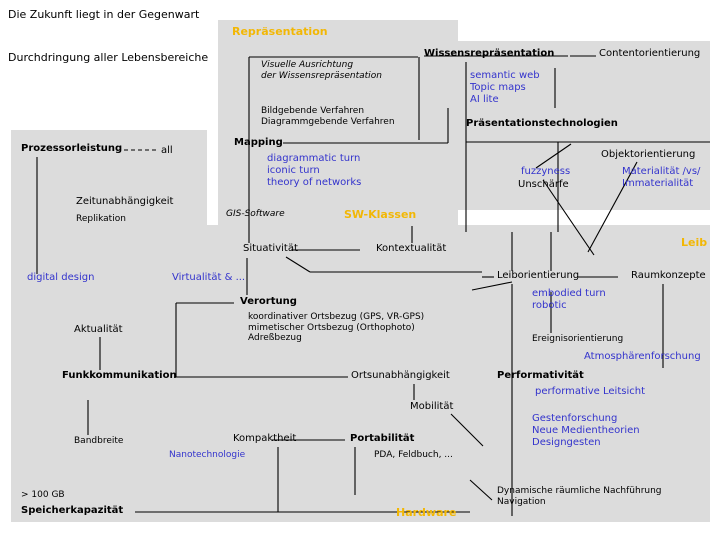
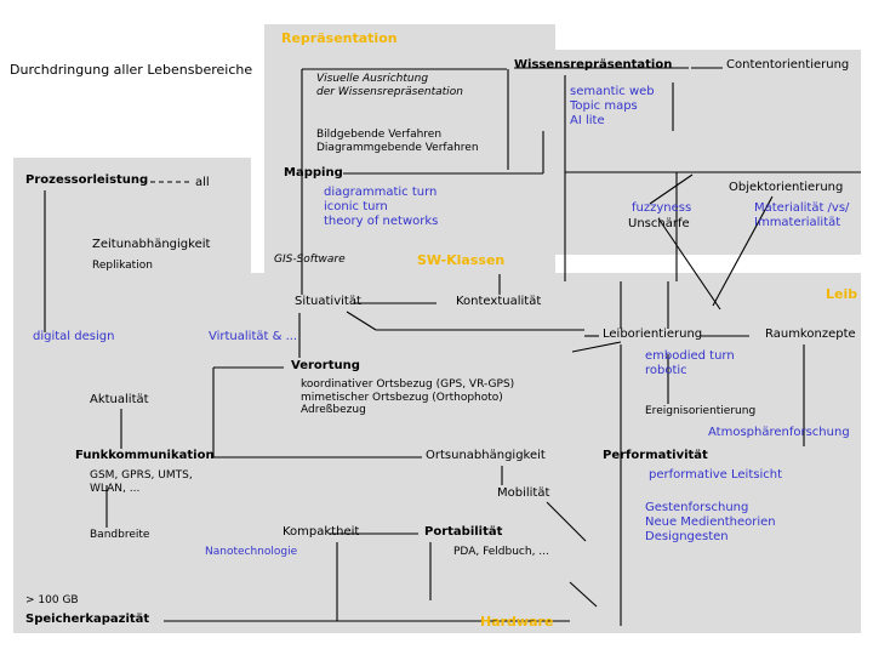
- Die Zukunft liegt in der Gegenwart
  Durchdringung aller Lebensbereiche
  Repräsentation
  SW-Klassen
  Leib
  Hardware
  Visuelle Ausrichtung
  der Wissensrepräsentation
  Bildgebende Verfahren
  Diagrammgebende Verfahren
  Wissensrepräsentation
  Contentorientierung
  semantic web
  Topic maps
  AI lite
- Präsentationstechnologien
  Mapping
  diagrammatic turn
  iconic turn
  theory of networks
  Objektorientierung
  Materialität /vs/
  Immaterialität
  fuzzyness
  Unschärfe
  Prozessorleistung
  all
  Zeitunabhängigkeit
  Replikation
  GIS-Software
  Situativität
  Kontextualität
  digital design
  Virtualität & ...
  Verortung
  koordinativer Ortsbezug (GPS, VR-GPS)
  mimetischer Ortsbezug (Orthophoto)
  Adreßbezug
  Aktualität
  Funkkommunikation
+ GSM, GPRS, UMTS,
+ WLAN, ...
  Bandbreite
  Ortsunabhängigkeit
  Mobilität
  Kompaktheit
  Nanotechnologie
  Portabilität
  PDA, Feldbuch, ...
  > 100 GB
  Speicherkapazität
  Leiborientierung
  Raumkonzepte
  embodied turn
  robotic
  Ereignisorientierung
  Atmosphärenforschung
  Performativität
  performative Leitsicht
  Gestenforschung
  Neue Medientheorien
  Designgesten
- Dynamische räumliche Nachführung
- Navigation
